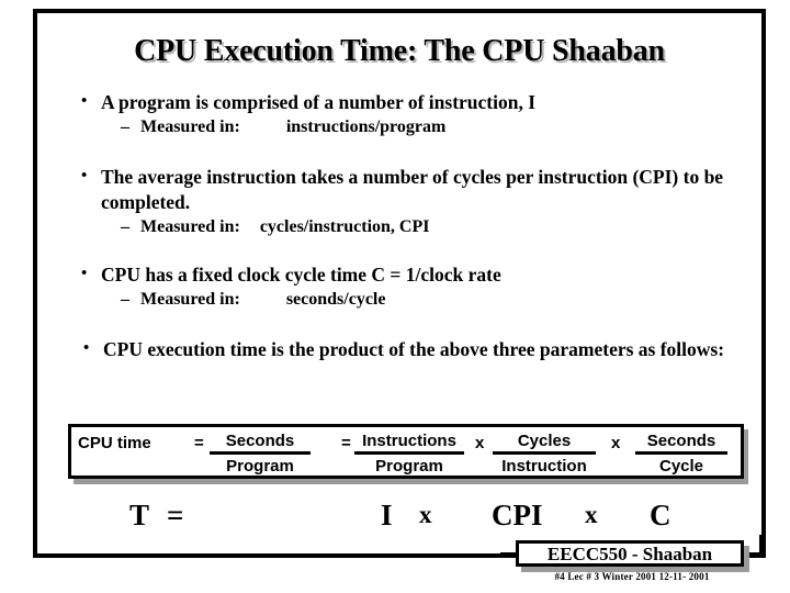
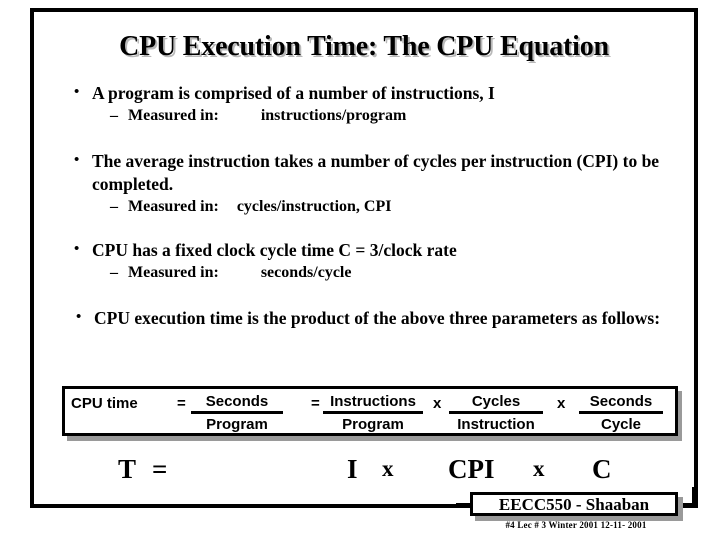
- CPU Execution Time: The CPU Shaaban
+ CPU Execution Time: The CPU Equation
  •
- A program is comprised of a number of instruction, I
+ A program is comprised of a number of instructions, I
  –
  Measured in: instructions/program
  •
  The average instruction takes a number of cycles per instruction (CPI) to be completed.
  –
  Measured in: cycles/instruction, CPI
  •
- CPU has a fixed clock cycle time C = 1/clock rate
+ CPU has a fixed clock cycle time C = 3/clock rate
  –
  Measured in: seconds/cycle
  •
  CPU execution time is the product of the above three parameters as follows:
  CPU time
  =
  Seconds
  Program
  =
  Instructions
  Program
  x
  Cycles
  Instruction
  x
  Seconds
  Cycle
  T
  =
  I
  x
  CPI
  x
  C
  EECC550 - Shaaban
  #4 Lec # 3 Winter 2001 12-11- 2001
